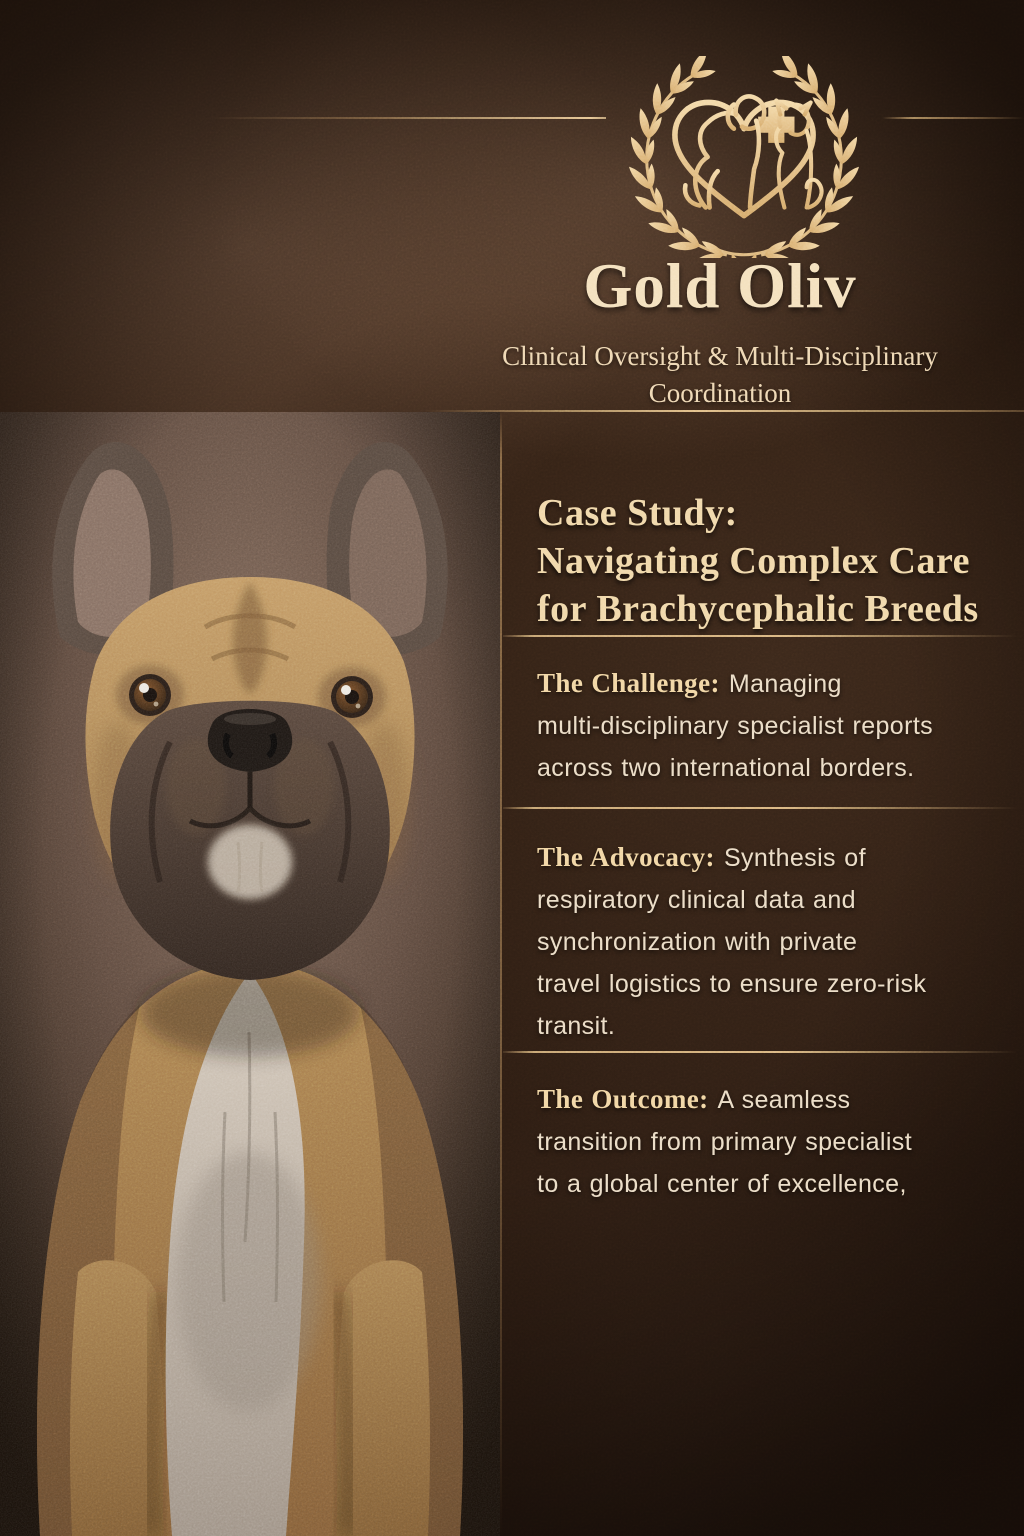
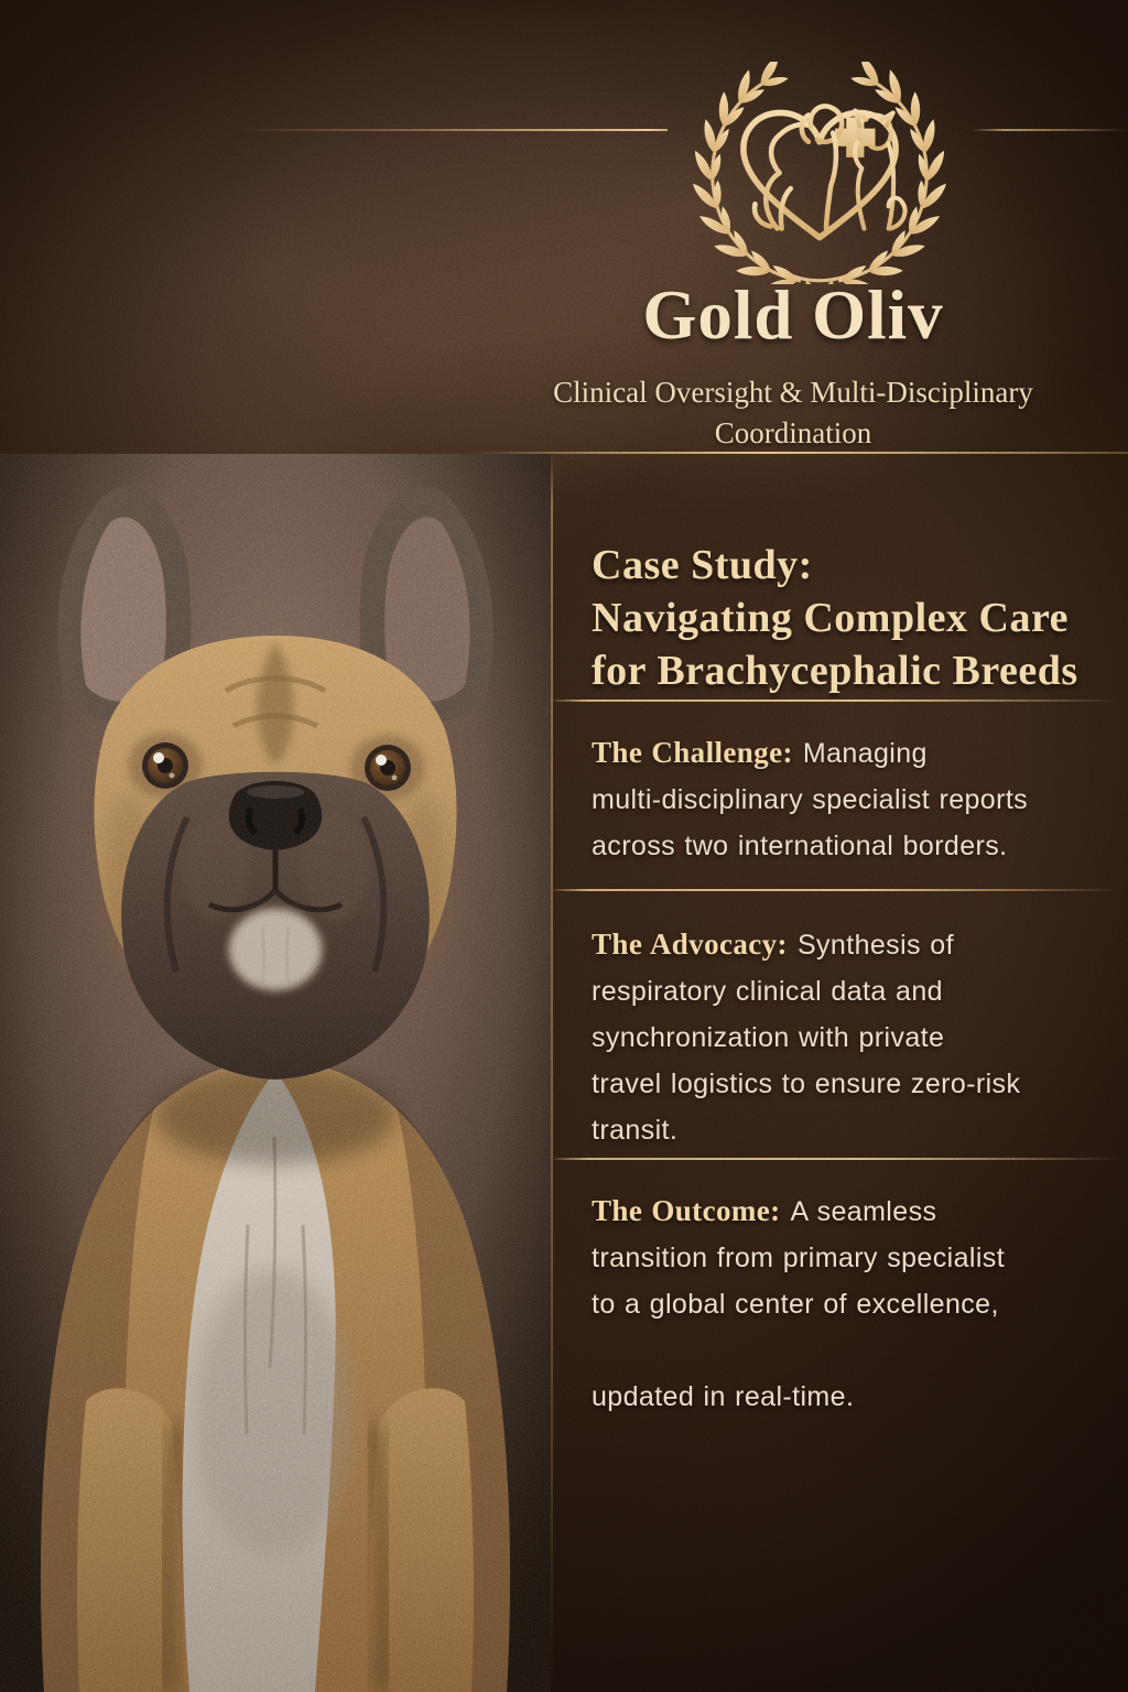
  Gold Oliv
  Clinical Oversight & Multi-Disciplinary
  Coordination
  Case Study:
  Navigating Complex Care
  for Brachycephalic Breeds
  The Challenge: Managing
  multi-disciplinary specialist reports
  across two international borders.
  The Advocacy: Synthesis of
  respiratory clinical data and
  synchronization with private
  travel logistics to ensure zero-risk
  transit.
  The Outcome: A seamless
  transition from primary specialist
  to a global center of excellence,
+ updated in real-time.
